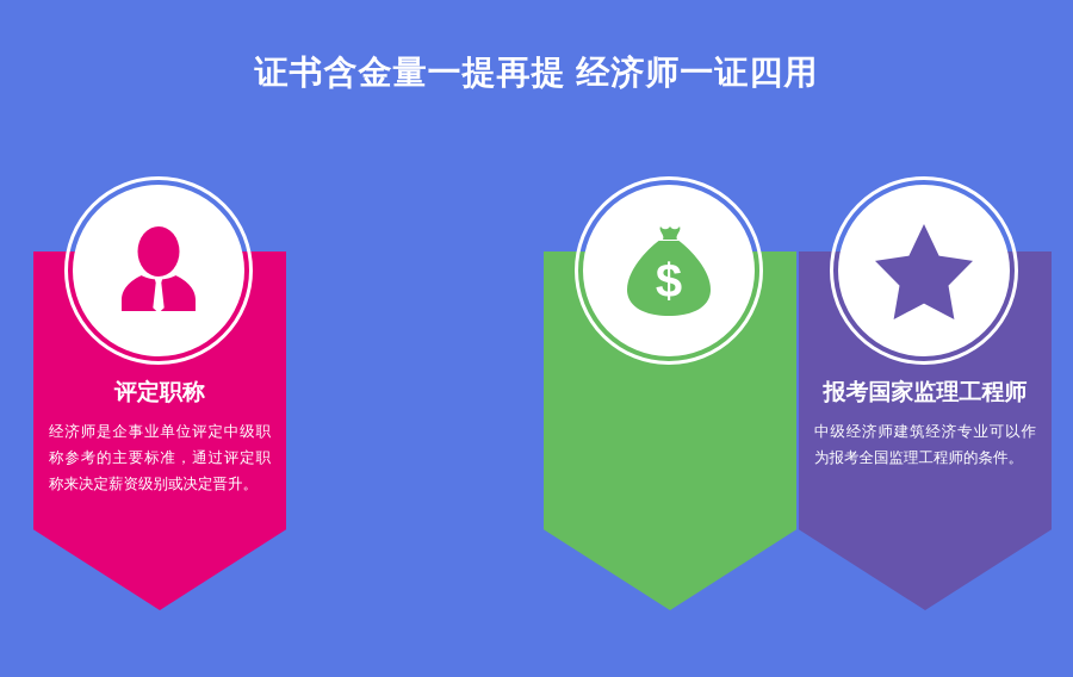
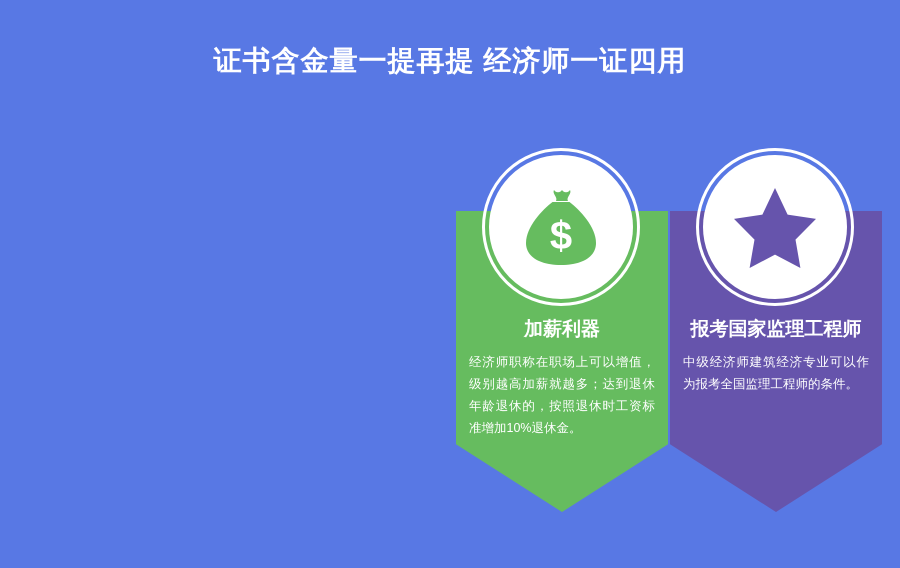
  证书含金量一提再提 经济师一证四用
- 评定职称
- 经济师是企事业单位评定中级职称参考的主要标准，通过评定职称来决定薪资级别或决定晋升。
  $
+ 加薪利器
+ 经济师职称在职场上可以增值，级别越高加薪就越多；达到退休年龄退休的，按照退休时工资标准增加10%退休金。
  报考国家监理工程师
  中级经济师建筑经济专业可以作为报考全国监理工程师的条件。
